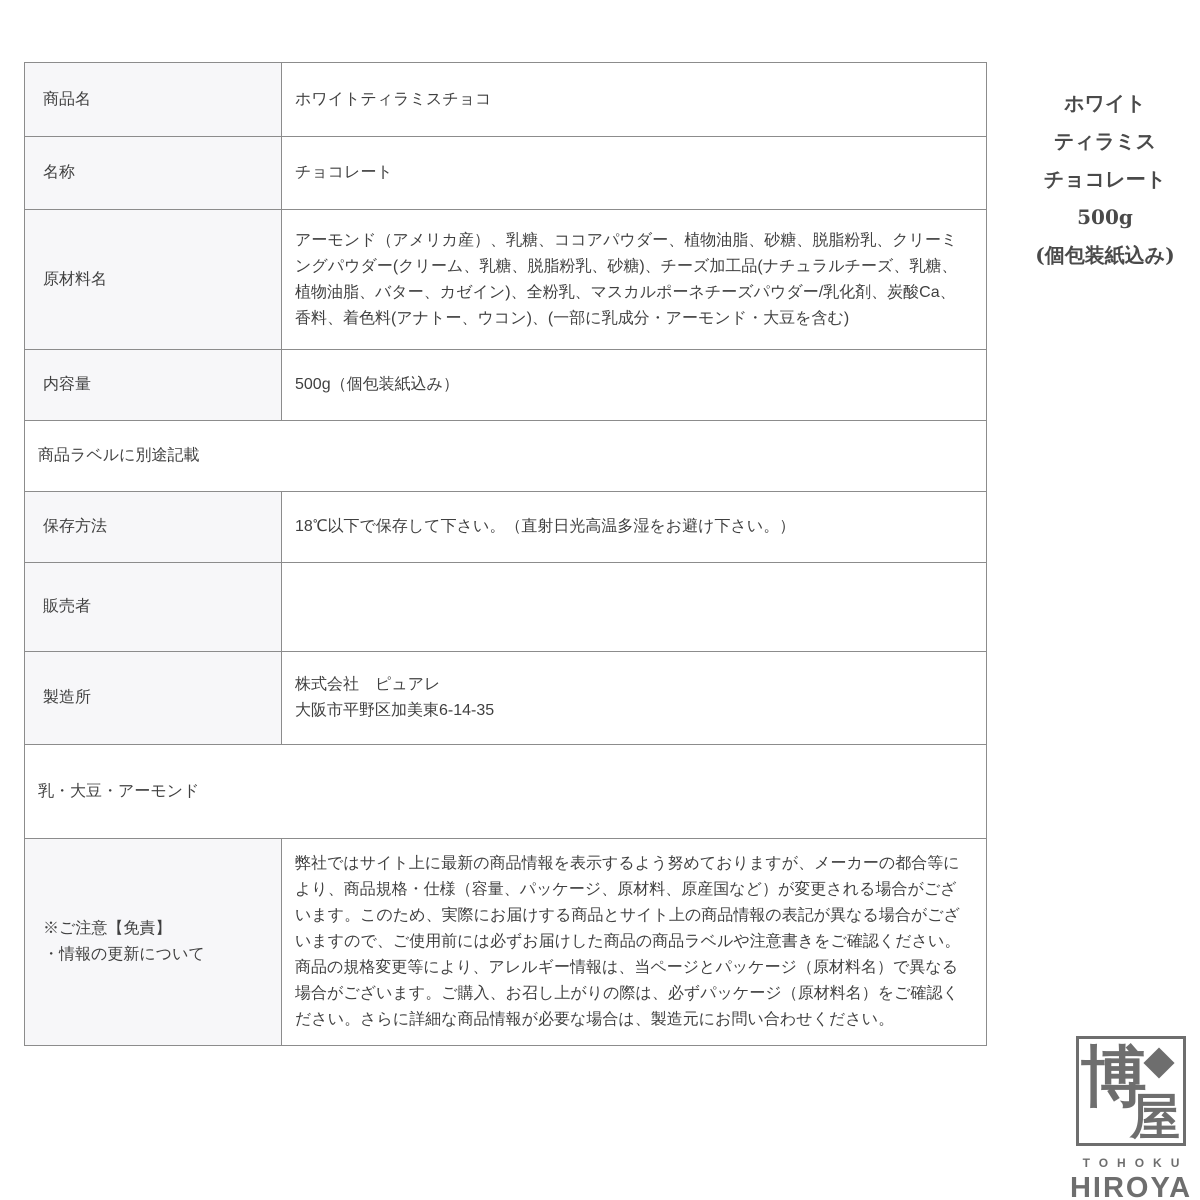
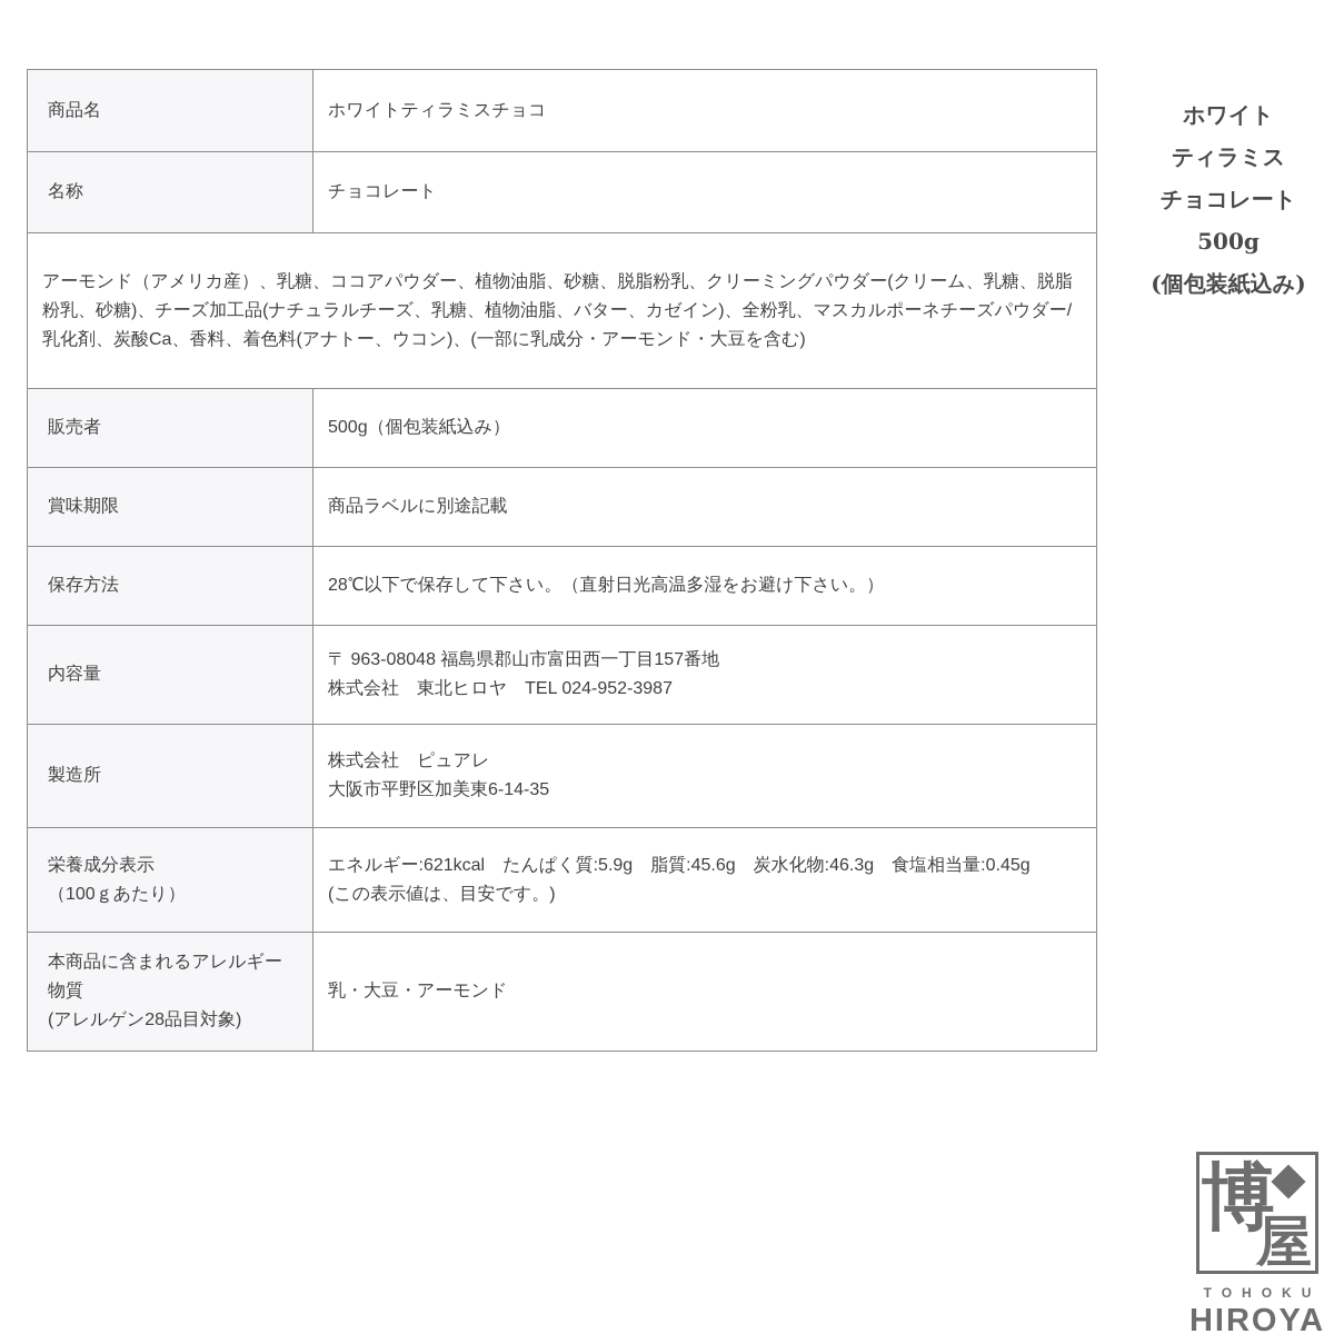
  商品名
  ホワイトティラミスチョコ
  名称
  チョコレート
- 原材料名
  アーモンド（アメリカ産）、乳糖、ココアパウダー、植物油脂、砂糖、脱脂粉乳、クリーミングパウダー(クリーム、乳糖、脱脂粉乳、砂糖)、チーズ加工品(ナチュラルチーズ、乳糖、植物油脂、バター、カゼイン)、全粉乳、マスカルポーネチーズパウダー/乳化剤、炭酸Ca、香料、着色料(アナトー、ウコン)、(一部に乳成分・アーモンド・大豆を含む)
- 内容量
+ 販売者
  500g（個包装紙込み）
+ 賞味期限
  商品ラベルに別途記載
  保存方法
- 18℃以下で保存して下さい。（直射日光高温多湿をお避け下さい。）
+ 28℃以下で保存して下さい。（直射日光高温多湿をお避け下さい。）
- 販売者
+ 内容量
+ 〒 963-08048 福島県郡山市富田西一丁目157番地
+ 株式会社 東北ヒロヤ TEL 024-952-3987
  製造所
  株式会社 ピュアレ
  大阪市平野区加美東6-14-35
+ 栄養成分表示
+ （100ｇあたり）
+ エネルギー:621kcal たんぱく質:5.9g 脂質:45.6g 炭水化物:46.3g 食塩相当量:0.45g
+ (この表示値は、目安です。)
+ 本商品に含まれるアレルギー物質
+ (アレルゲン28品目対象)
  乳・大豆・アーモンド
- ※ご注意【免責】
- ・情報の更新について
- 弊社ではサイト上に最新の商品情報を表示するよう努めておりますが、メーカーの都合等により、商品規格・仕様（容量、パッケージ、原材料、原産国など）が変更される場合がございます。このため、実際にお届けする商品とサイト上の商品情報の表記が異なる場合がございますので、ご使用前には必ずお届けした商品の商品ラベルや注意書きをご確認ください。商品の規格変更等により、アレルギー情報は、当ページとパッケージ（原材料名）で異なる場合がございます。ご購入、お召し上がりの際は、必ずパッケージ（原材料名）をご確認ください。さらに詳細な商品情報が必要な場合は、製造元にお問い合わせください。
  ホワイト
  ティラミス
  チョコレート
  500g
  (個包装紙込み)
  博
  屋
  TOHOKU
  HIROYA
